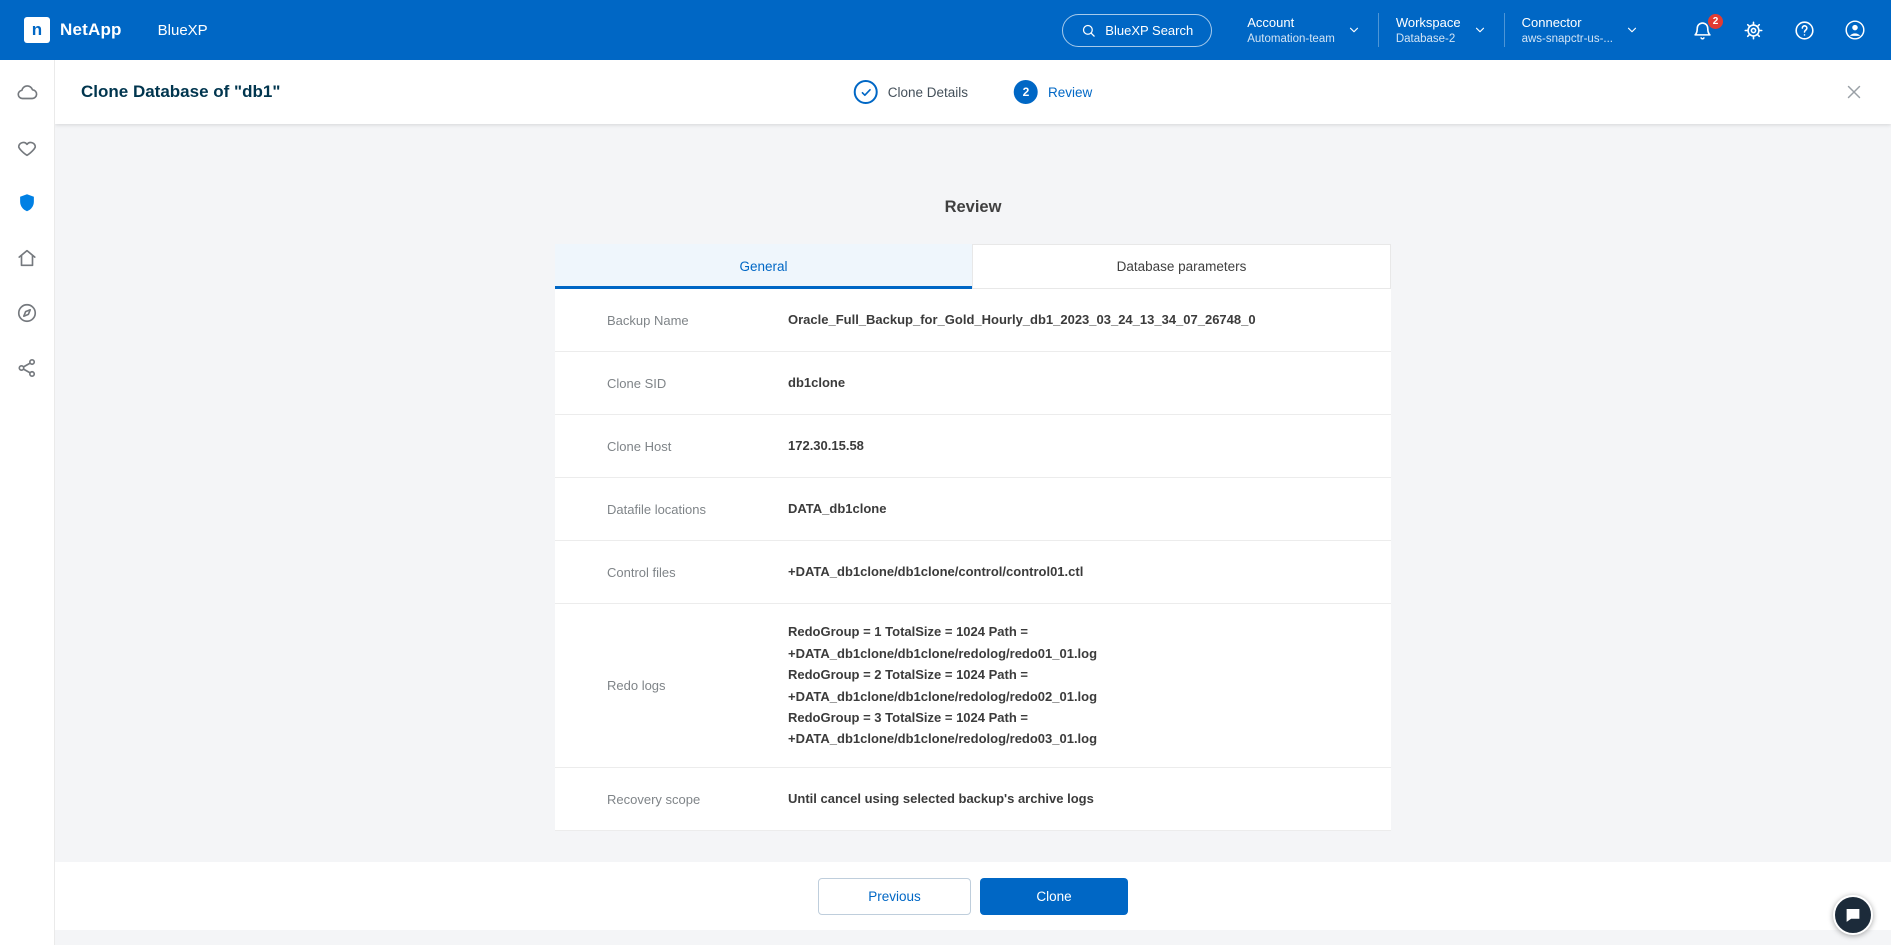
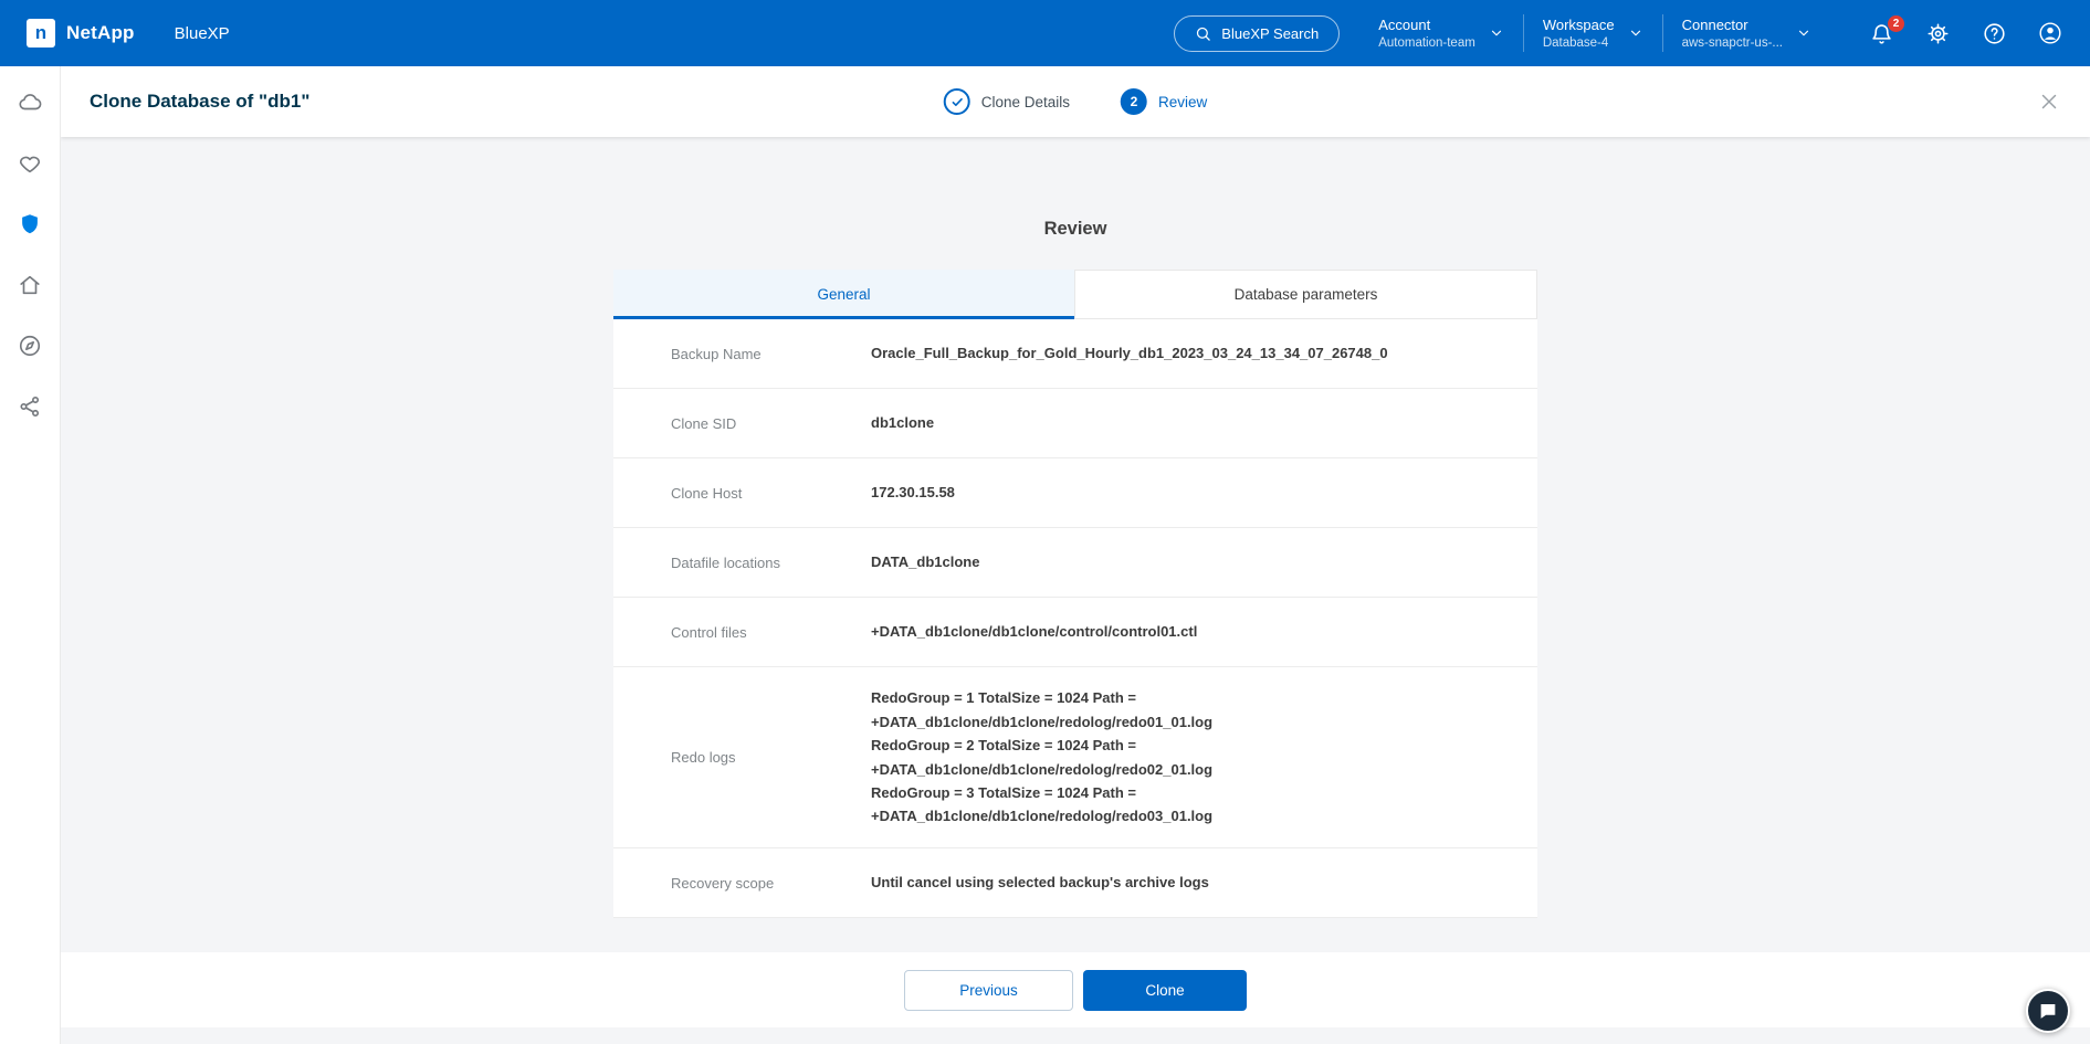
  n
  NetApp
  BlueXP
  BlueXP Search
  Account
  Automation-team
  Workspace
- Database-2
+ Database-4
  Connector
  aws-snapctr-us-...
  2
  Clone Database of "db1"
  Clone Details
  2
  Review
  Review
  General
  Database parameters
  Backup Name
  Oracle_Full_Backup_for_Gold_Hourly_db1_2023_03_24_13_34_07_26748_0
  Clone SID
  db1clone
  Clone Host
  172.30.15.58
  Datafile locations
  DATA_db1clone
  Control files
  +DATA_db1clone/db1clone/control/control01.ctl
  Redo logs
  RedoGroup = 1 TotalSize = 1024 Path =
  +DATA_db1clone/db1clone/redolog/redo01_01.log
  RedoGroup = 2 TotalSize = 1024 Path =
  +DATA_db1clone/db1clone/redolog/redo02_01.log
  RedoGroup = 3 TotalSize = 1024 Path =
  +DATA_db1clone/db1clone/redolog/redo03_01.log
  Recovery scope
  Until cancel using selected backup's archive logs
  Previous
  Clone
